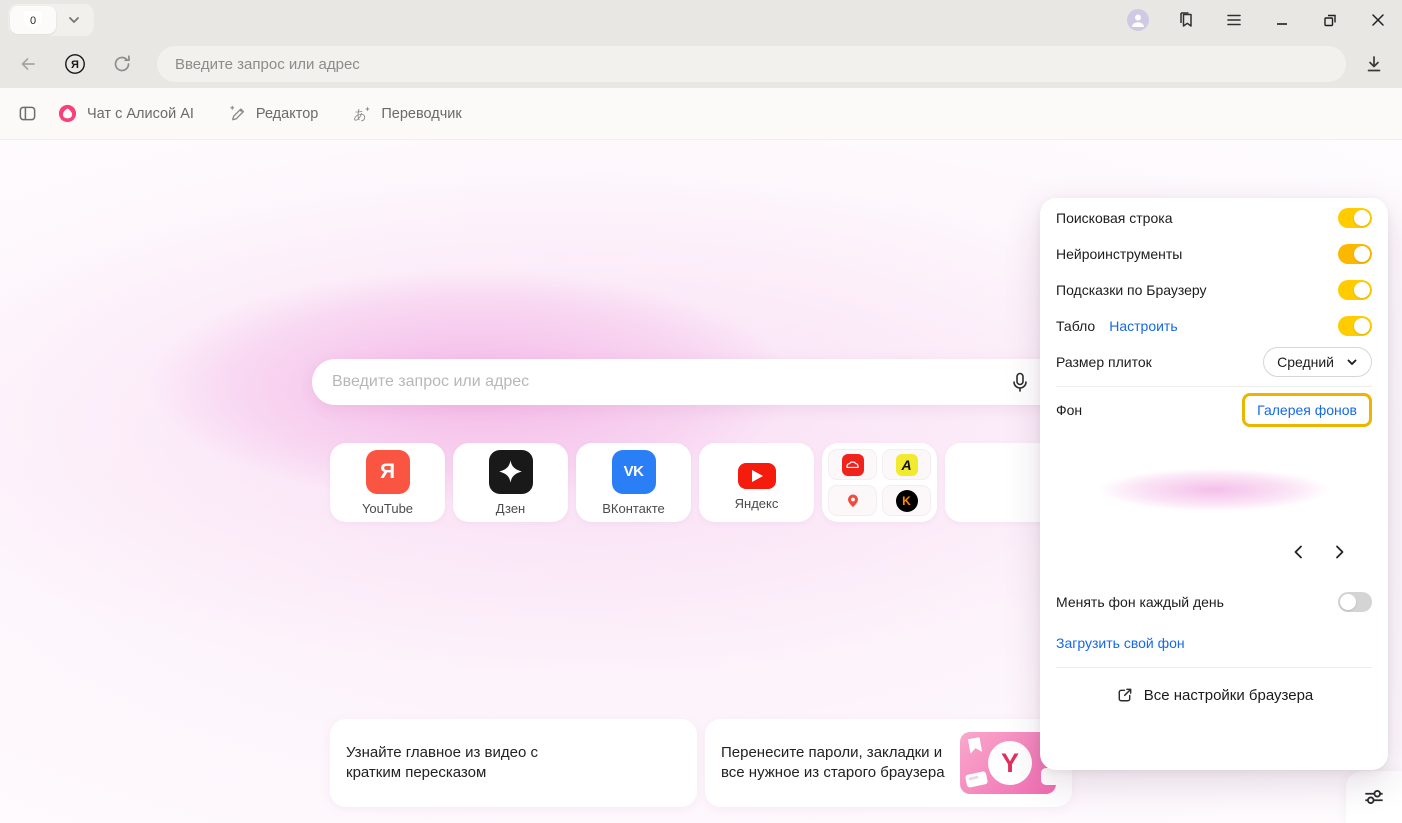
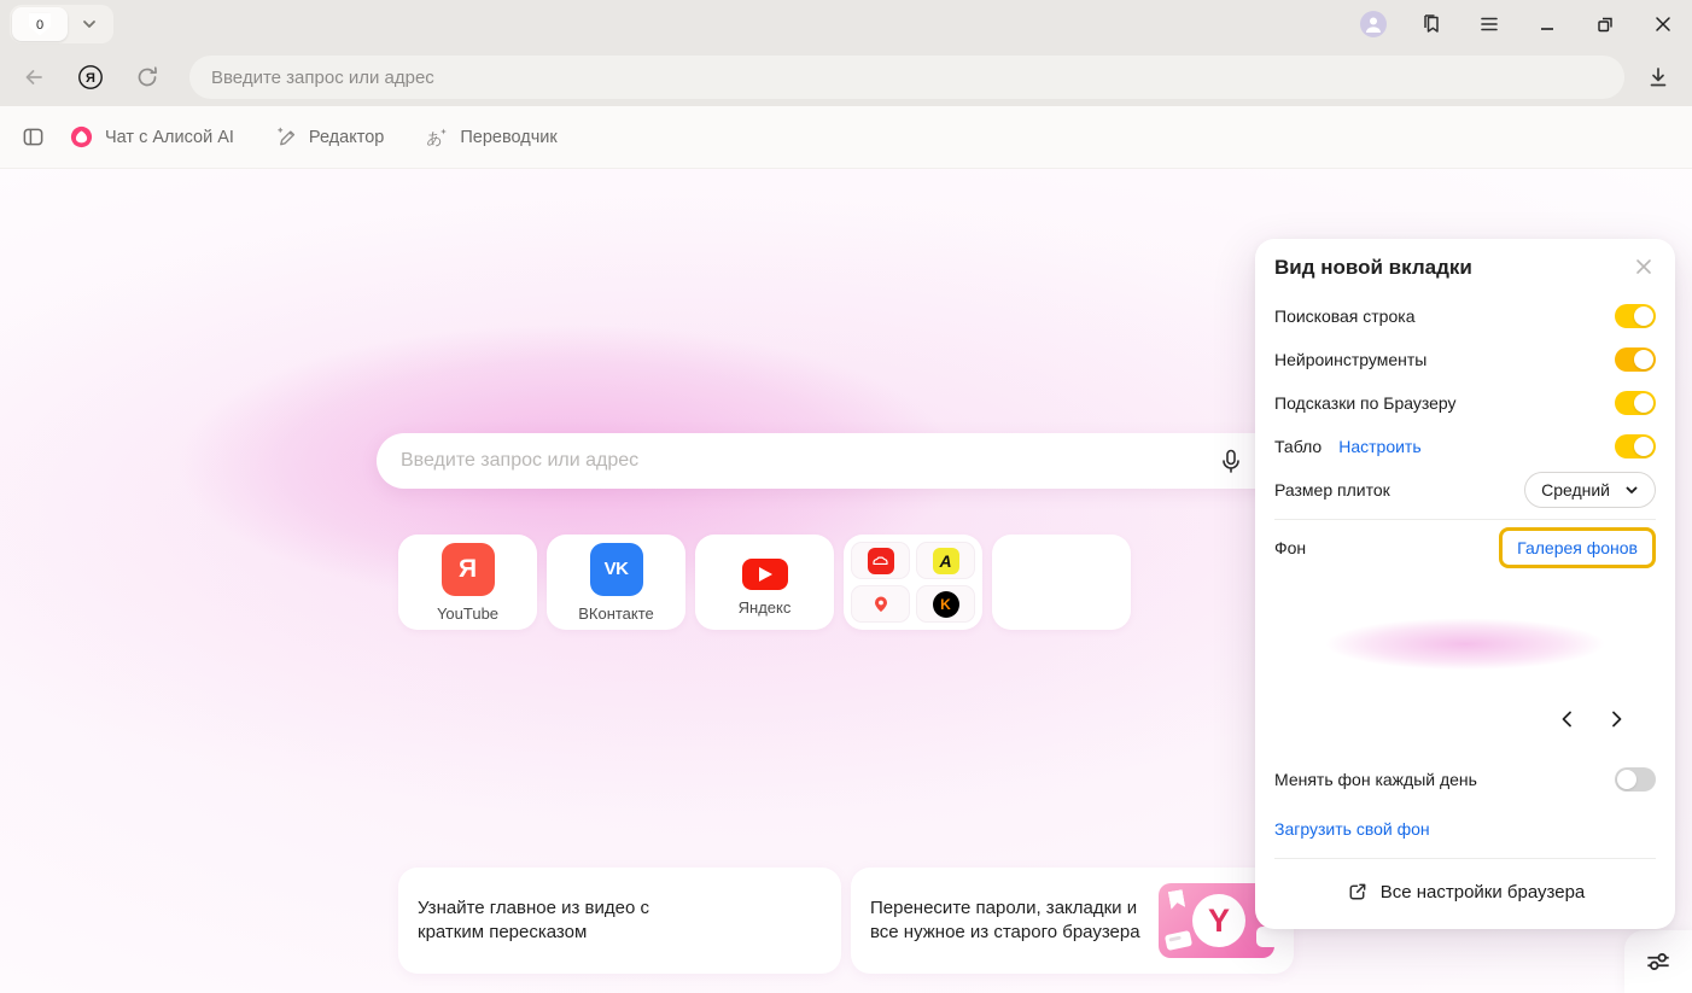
  0
  Я
  Введите запрос или адрес
  Чат с Алисой AI
  Редактор
  あ
  Переводчик
  Введите запрос или адрес
  Я
  YouTube
- Дзен
  VK
  ВКонтакте
  Яндекс
  A
  K
  Узнайте главное из видео с кратким пересказом
  Перенесите пароли, закладки и все нужное из старого браузера
  Y
+ Вид новой вкладки
  Поисковая строка
  Нейроинструменты
  Подсказки по Браузеру
  Табло
  Настроить
  Размер плиток
  Средний
  Фон
  Галерея фонов
  Менять фон каждый день
  Загрузить свой фон
  Все настройки браузера
